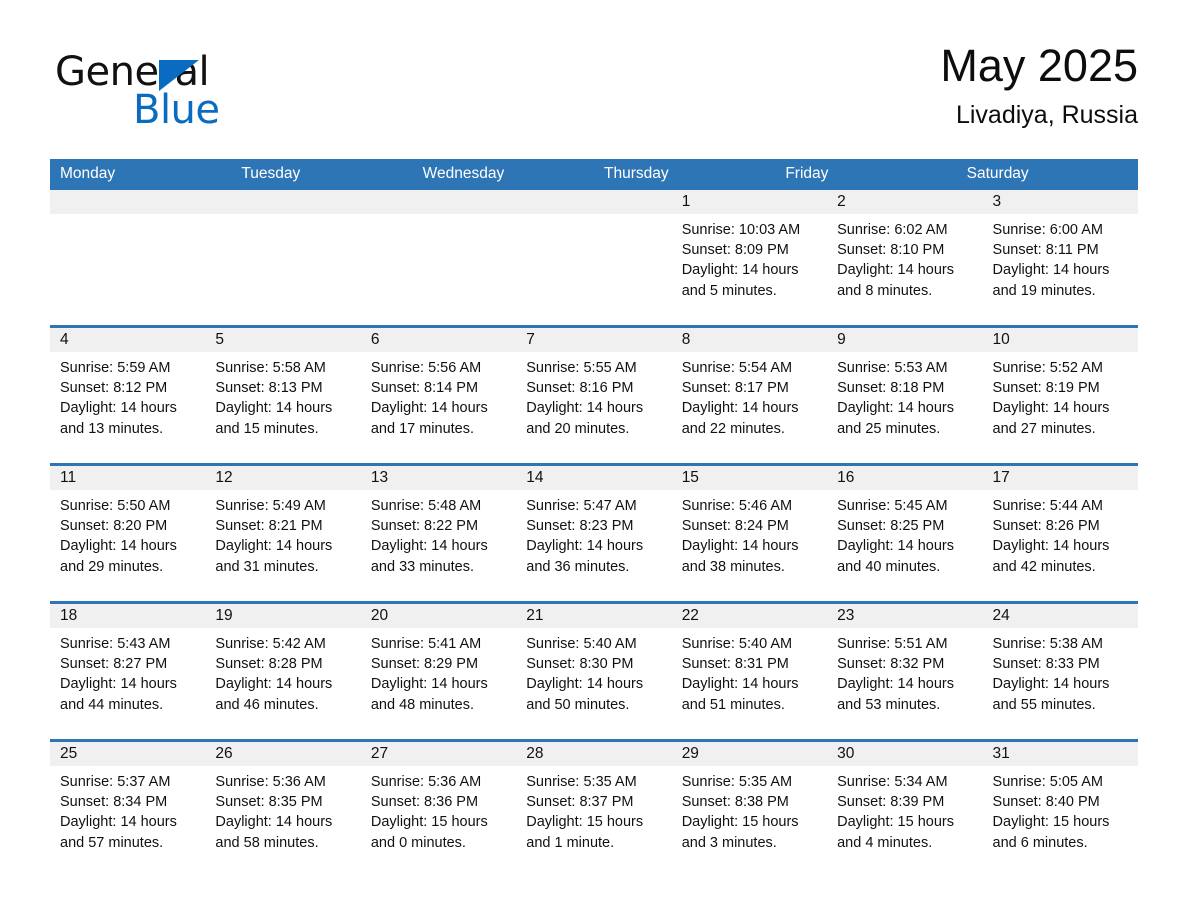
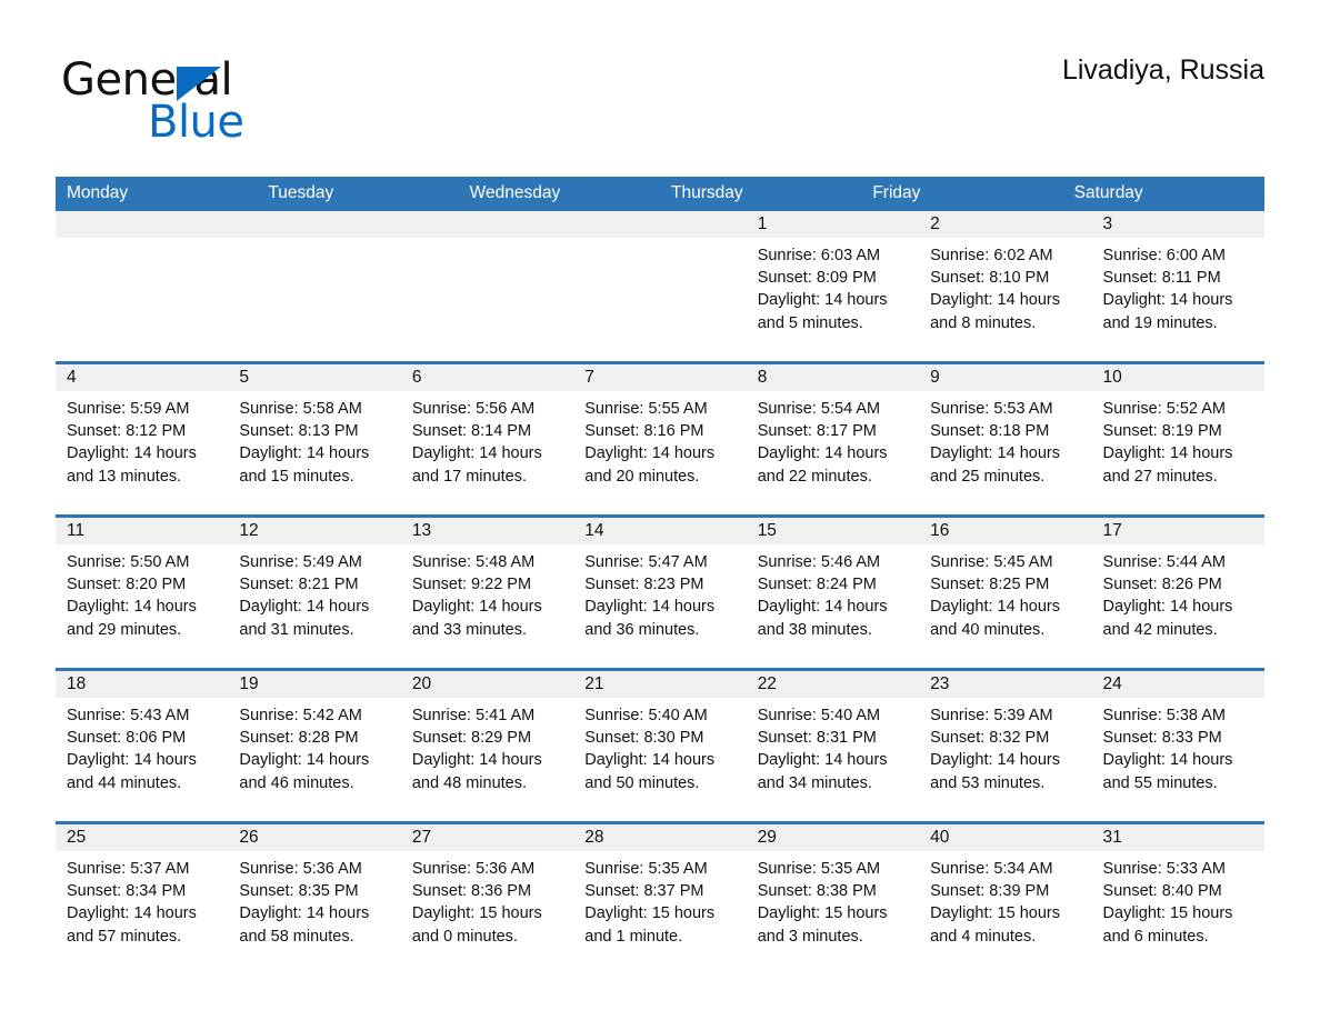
  Geneal
  Blue
- May 2025
  Livadiya, Russia
  Monday
  Tuesday
  Wednesday
  Thursday
  Friday
  Saturday
  1
- Sunrise: 10:03 AM
+ Sunrise: 6:03 AM
  Sunset: 8:09 PM
  Daylight: 14 hours
  and 5 minutes.
  2
  Sunrise: 6:02 AM
  Sunset: 8:10 PM
  Daylight: 14 hours
  and 8 minutes.
  3
  Sunrise: 6:00 AM
  Sunset: 8:11 PM
  Daylight: 14 hours
  and 19 minutes.
  4
  Sunrise: 5:59 AM
  Sunset: 8:12 PM
  Daylight: 14 hours
  and 13 minutes.
  5
  Sunrise: 5:58 AM
  Sunset: 8:13 PM
  Daylight: 14 hours
  and 15 minutes.
  6
  Sunrise: 5:56 AM
  Sunset: 8:14 PM
  Daylight: 14 hours
  and 17 minutes.
  7
  Sunrise: 5:55 AM
  Sunset: 8:16 PM
  Daylight: 14 hours
  and 20 minutes.
  8
  Sunrise: 5:54 AM
  Sunset: 8:17 PM
  Daylight: 14 hours
  and 22 minutes.
  9
  Sunrise: 5:53 AM
  Sunset: 8:18 PM
  Daylight: 14 hours
  and 25 minutes.
  10
  Sunrise: 5:52 AM
  Sunset: 8:19 PM
  Daylight: 14 hours
  and 27 minutes.
  11
  Sunrise: 5:50 AM
  Sunset: 8:20 PM
  Daylight: 14 hours
  and 29 minutes.
  12
  Sunrise: 5:49 AM
  Sunset: 8:21 PM
  Daylight: 14 hours
  and 31 minutes.
  13
  Sunrise: 5:48 AM
- Sunset: 8:22 PM
+ Sunset: 9:22 PM
  Daylight: 14 hours
  and 33 minutes.
  14
  Sunrise: 5:47 AM
  Sunset: 8:23 PM
  Daylight: 14 hours
  and 36 minutes.
  15
  Sunrise: 5:46 AM
  Sunset: 8:24 PM
  Daylight: 14 hours
  and 38 minutes.
  16
  Sunrise: 5:45 AM
  Sunset: 8:25 PM
  Daylight: 14 hours
  and 40 minutes.
  17
  Sunrise: 5:44 AM
  Sunset: 8:26 PM
  Daylight: 14 hours
  and 42 minutes.
  18
  Sunrise: 5:43 AM
- Sunset: 8:27 PM
+ Sunset: 8:06 PM
  Daylight: 14 hours
  and 44 minutes.
  19
  Sunrise: 5:42 AM
  Sunset: 8:28 PM
  Daylight: 14 hours
  and 46 minutes.
  20
  Sunrise: 5:41 AM
  Sunset: 8:29 PM
  Daylight: 14 hours
  and 48 minutes.
  21
  Sunrise: 5:40 AM
  Sunset: 8:30 PM
  Daylight: 14 hours
  and 50 minutes.
  22
  Sunrise: 5:40 AM
  Sunset: 8:31 PM
  Daylight: 14 hours
- and 51 minutes.
+ and 34 minutes.
  23
- Sunrise: 5:51 AM
+ Sunrise: 5:39 AM
  Sunset: 8:32 PM
  Daylight: 14 hours
  and 53 minutes.
  24
  Sunrise: 5:38 AM
  Sunset: 8:33 PM
  Daylight: 14 hours
  and 55 minutes.
  25
  Sunrise: 5:37 AM
  Sunset: 8:34 PM
  Daylight: 14 hours
  and 57 minutes.
  26
  Sunrise: 5:36 AM
  Sunset: 8:35 PM
  Daylight: 14 hours
  and 58 minutes.
  27
  Sunrise: 5:36 AM
  Sunset: 8:36 PM
  Daylight: 15 hours
  and 0 minutes.
  28
  Sunrise: 5:35 AM
  Sunset: 8:37 PM
  Daylight: 15 hours
  and 1 minute.
  29
  Sunrise: 5:35 AM
  Sunset: 8:38 PM
  Daylight: 15 hours
  and 3 minutes.
- 30
+ 40
  Sunrise: 5:34 AM
  Sunset: 8:39 PM
  Daylight: 15 hours
  and 4 minutes.
  31
- Sunrise: 5:05 AM
+ Sunrise: 5:33 AM
  Sunset: 8:40 PM
  Daylight: 15 hours
  and 6 minutes.
